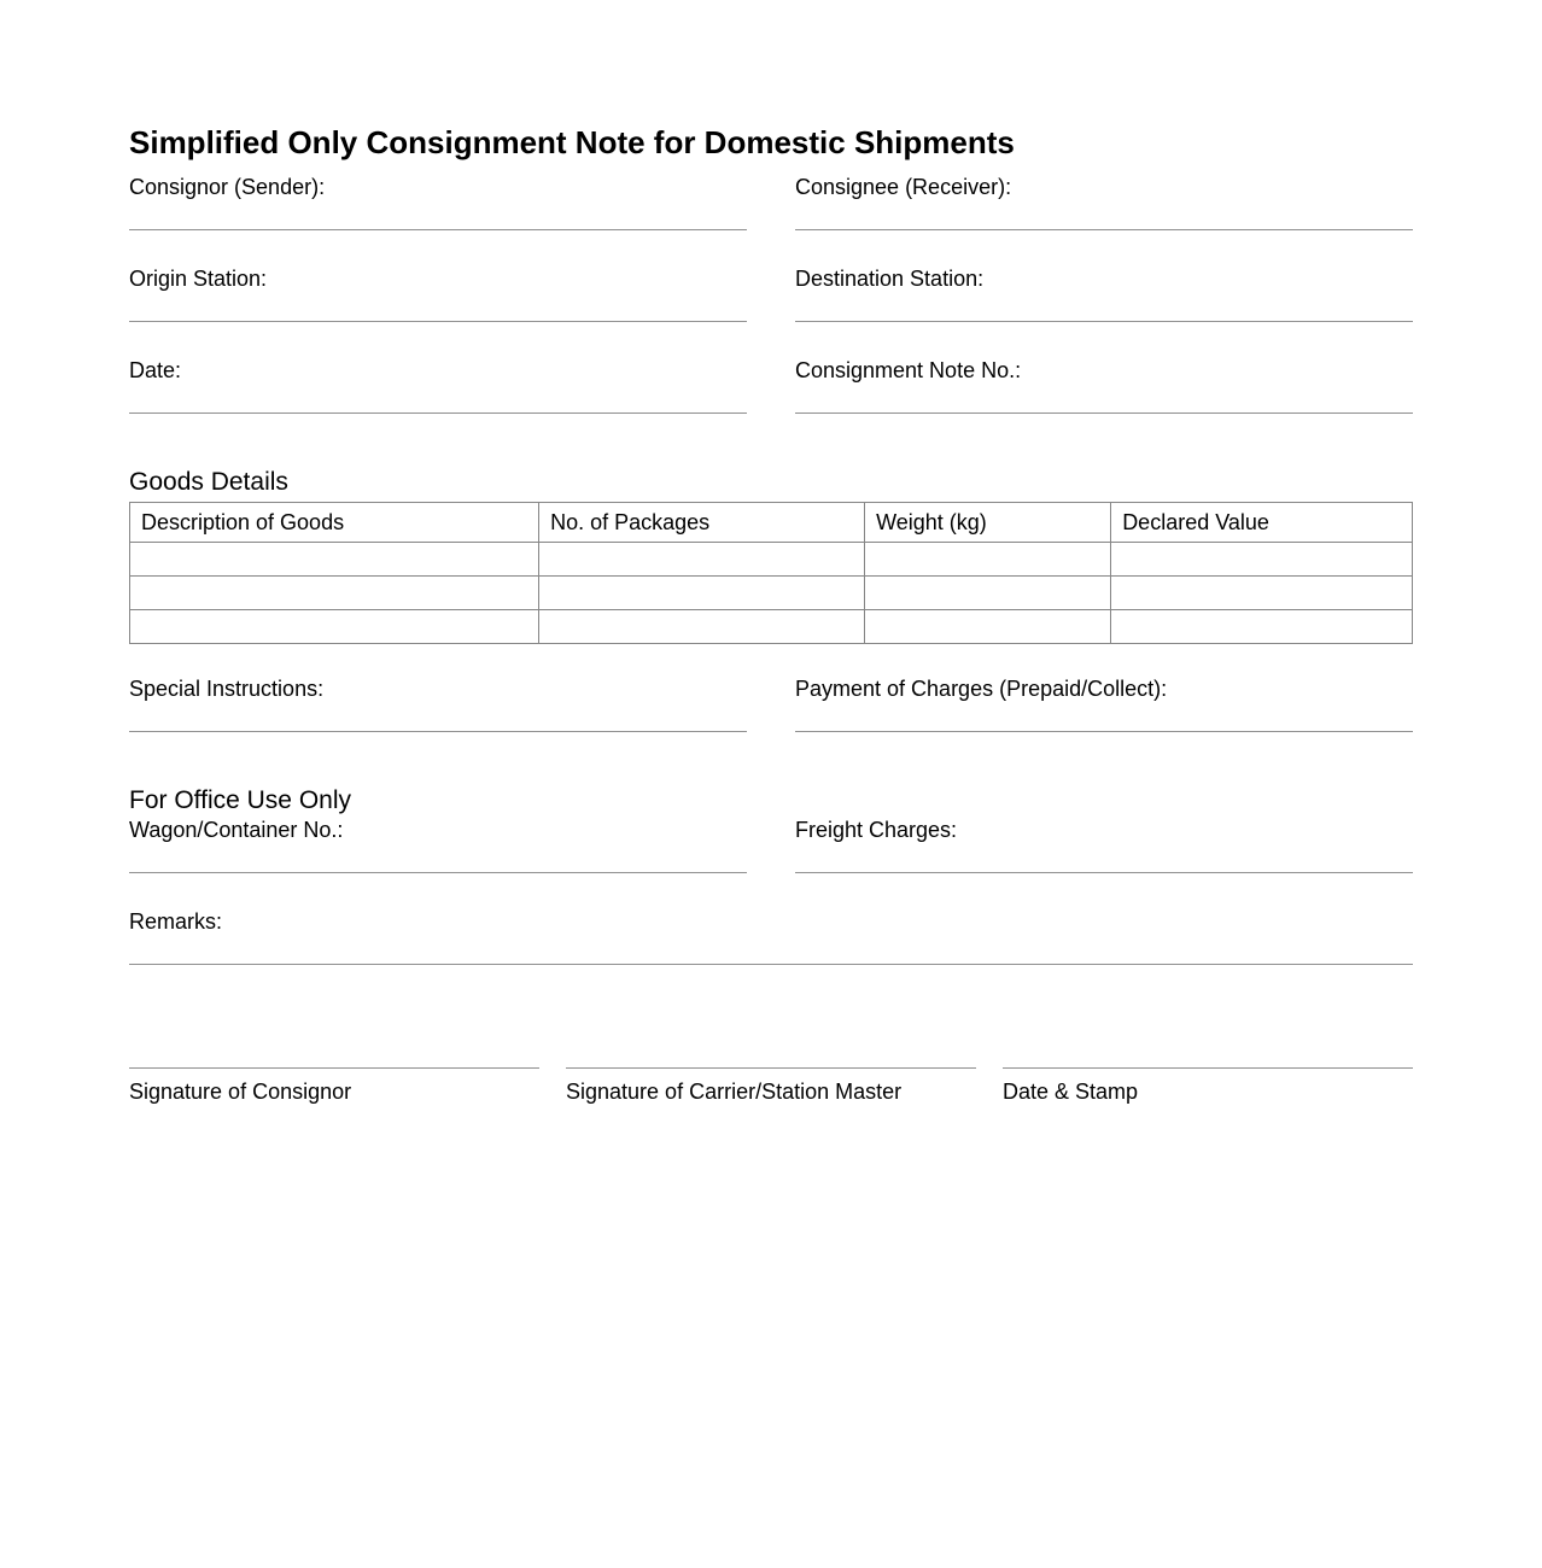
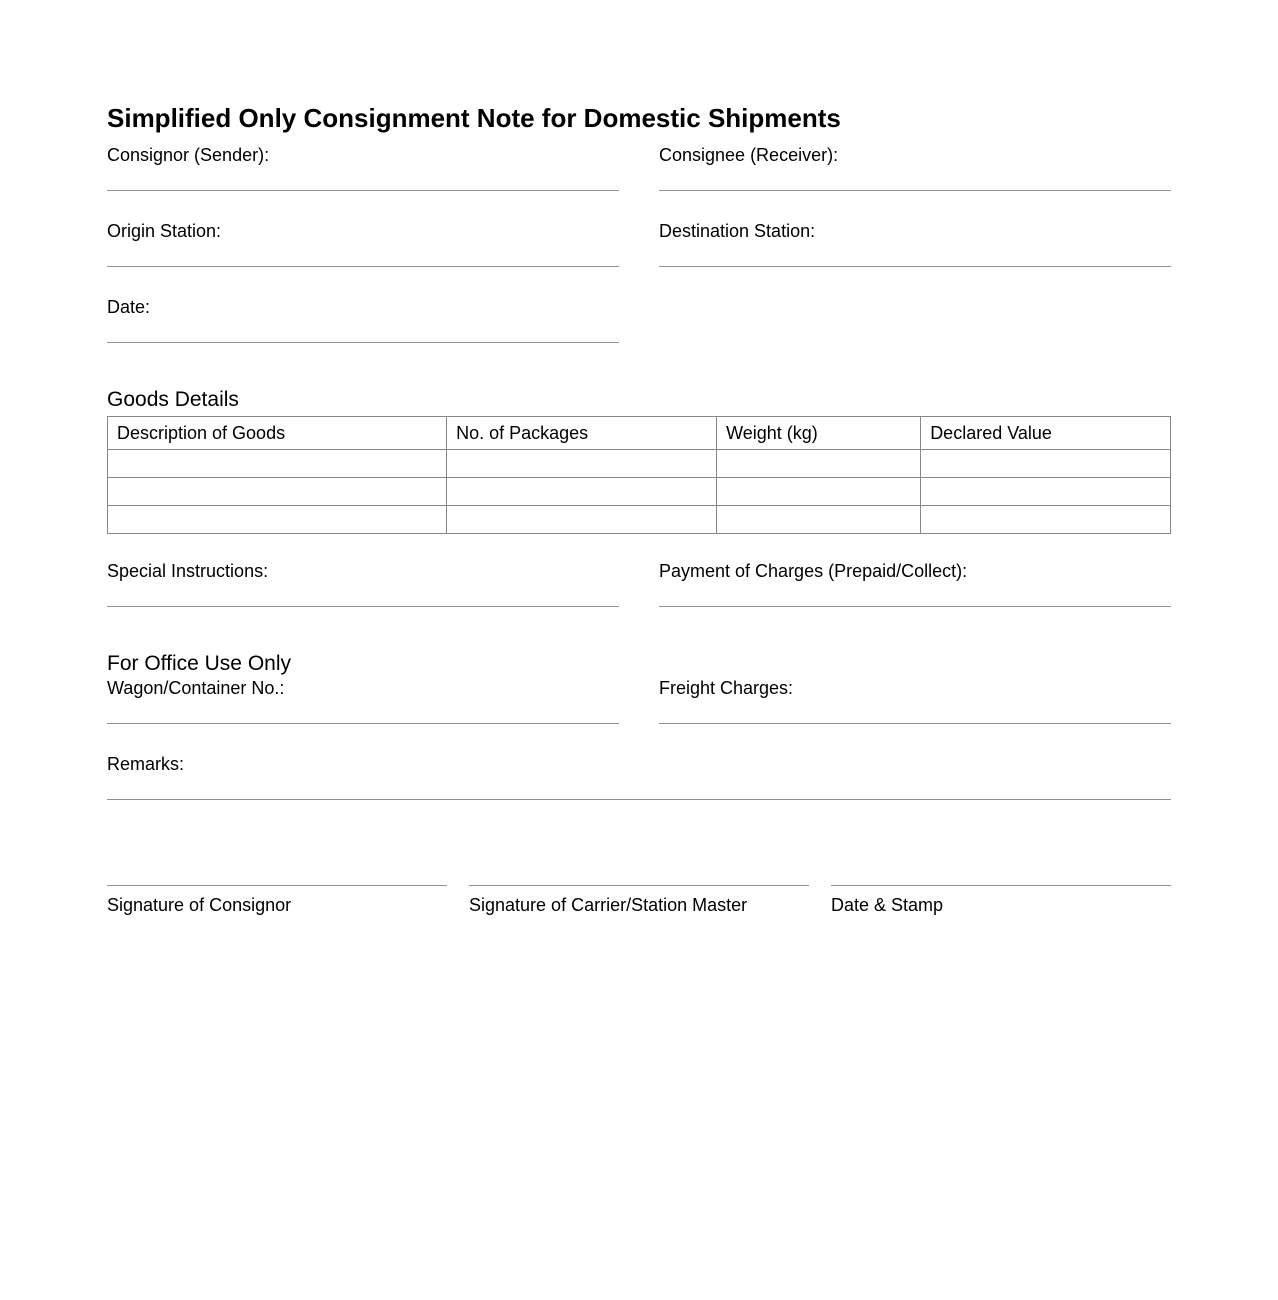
  Simplified Only Consignment Note for Domestic Shipments
  Consignor (Sender):
  Consignee (Receiver):
  Origin Station:
  Destination Station:
  Date:
- Consignment Note No.:
  Goods Details
  Description of Goods	No. of Packages	Weight (kg)	Declared Value
  Special Instructions:
  Payment of Charges (Prepaid/Collect):
  For Office Use Only
  Wagon/Container No.:
  Freight Charges:
  Remarks:
  Signature of Consignor
  Signature of Carrier/Station Master
  Date & Stamp
